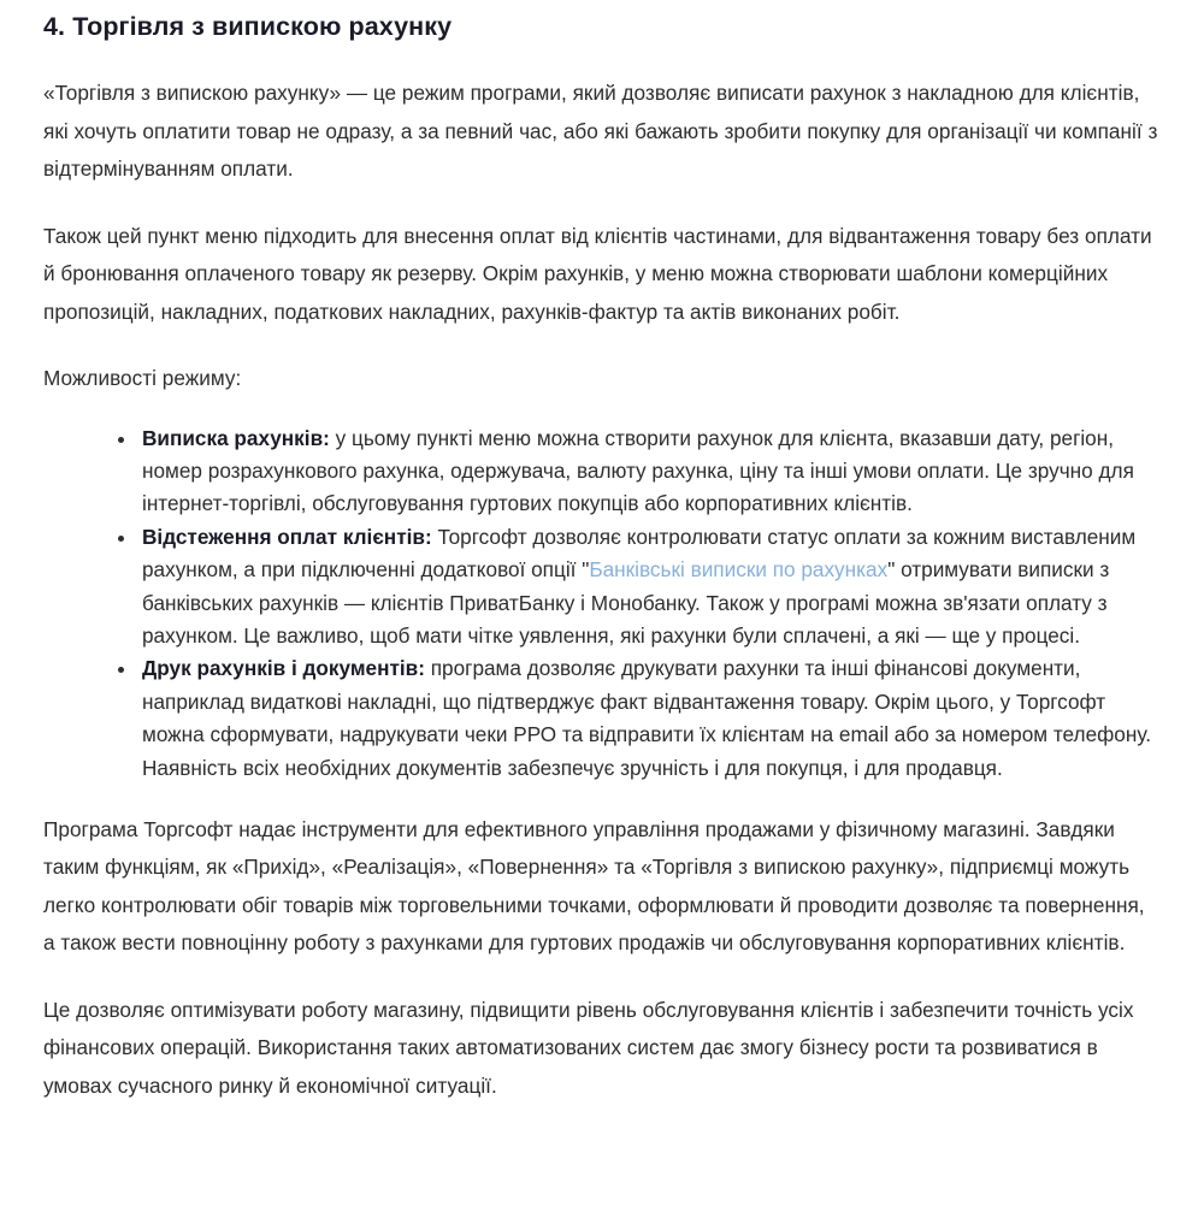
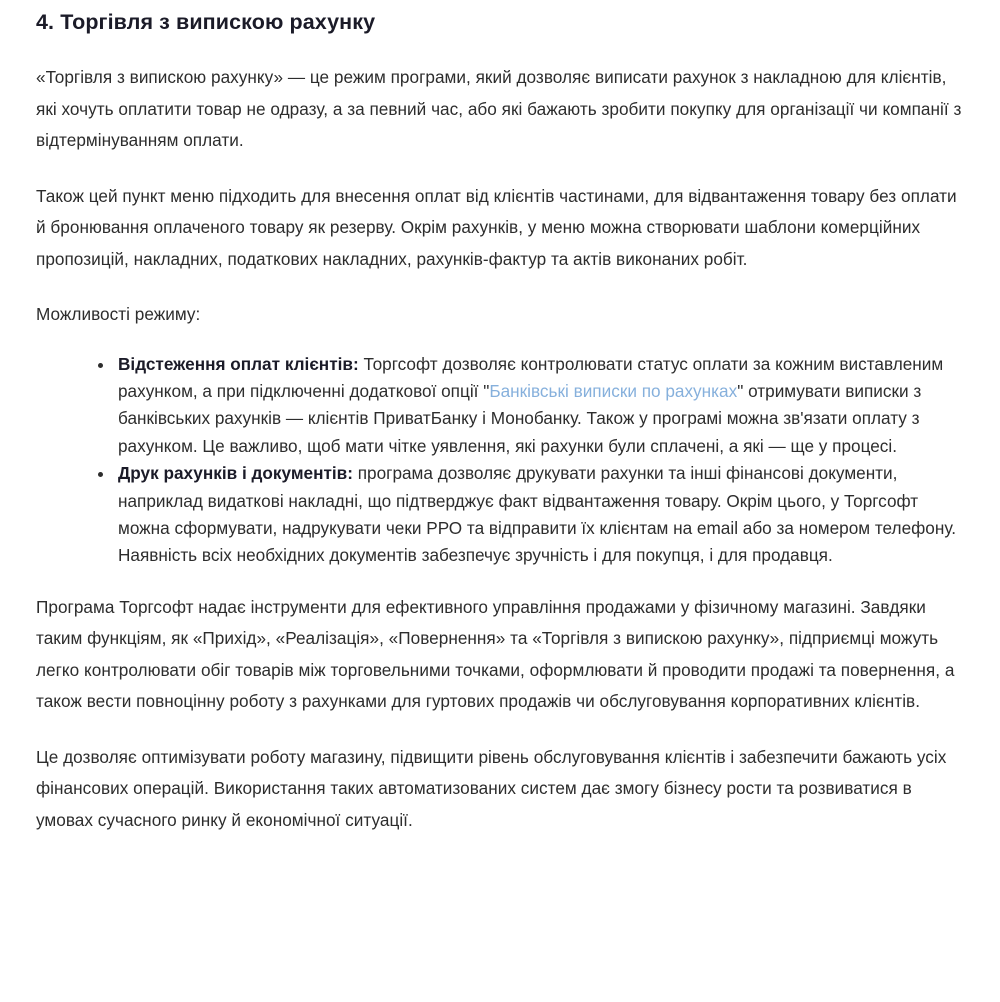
  4. Торгівля з випискою рахунку
  «Торгівля з випискою рахунку» — це режим програми, який дозволяє виписати рахунок з накладною для клієнтів, які хочуть оплатити товар не одразу, а за певний час, або які бажають зробити покупку для організації чи компанії з відтермінуванням оплати.
  Також цей пункт меню підходить для внесення оплат від клієнтів частинами, для відвантаження товару без оплати й бронювання оплаченого товару як резерву. Окрім рахунків, у меню можна створювати шаблони комерційних пропозицій, накладних, податкових накладних, рахунків-фактур та актів виконаних робіт.
  Можливості режиму:
- Виписка рахунків: у цьому пункті меню можна створити рахунок для клієнта, вказавши дату, регіон, номер розрахункового рахунка, одержувача, валюту рахунка, ціну та інші умови оплати. Це зручно для інтернет-торгівлі, обслуговування гуртових покупців або корпоративних клієнтів.
  Відстеження оплат клієнтів: Торгсофт дозволяє контролювати статус оплати за кожним виставленим рахунком, а при підключенні додаткової опції "Банківські виписки по рахунках" отримувати виписки з банківських рахунків — клієнтів ПриватБанку і Монобанку. Також у програмі можна зв'язати оплату з рахунком. Це важливо, щоб мати чітке уявлення, які рахунки були сплачені, а які — ще у процесі.
  Друк рахунків і документів: програма дозволяє друкувати рахунки та інші фінансові документи, наприклад видаткові накладні, що підтверджує факт відвантаження товару. Окрім цього, у Торгсофт можна сформувати, надрукувати чеки РРО та відправити їх клієнтам на email або за номером телефону. Наявність всіх необхідних документів забезпечує зручність і для покупця, і для продавця.
- Програма Торгсофт надає інструменти для ефективного управління продажами у фізичному магазині. Завдяки таким функціям, як «Прихід», «Реалізація», «Повернення» та «Торгівля з випискою рахунку», підприємці можуть легко контролювати обіг товарів між торговельними точками, оформлювати й проводити дозволяє та повернення, а також вести повноцінну роботу з рахунками для гуртових продажів чи обслуговування корпоративних клієнтів.
+ Програма Торгсофт надає інструменти для ефективного управління продажами у фізичному магазині. Завдяки таким функціям, як «Прихід», «Реалізація», «Повернення» та «Торгівля з випискою рахунку», підприємці можуть легко контролювати обіг товарів між торговельними точками, оформлювати й проводити продажі та повернення, а також вести повноцінну роботу з рахунками для гуртових продажів чи обслуговування корпоративних клієнтів.
- Це дозволяє оптимізувати роботу магазину, підвищити рівень обслуговування клієнтів і забезпечити точність усіх фінансових операцій. Використання таких автоматизованих систем дає змогу бізнесу рости та розвиватися в умовах сучасного ринку й економічної ситуації.
+ Це дозволяє оптимізувати роботу магазину, підвищити рівень обслуговування клієнтів і забезпечити бажають усіх фінансових операцій. Використання таких автоматизованих систем дає змогу бізнесу рости та розвиватися в умовах сучасного ринку й економічної ситуації.
